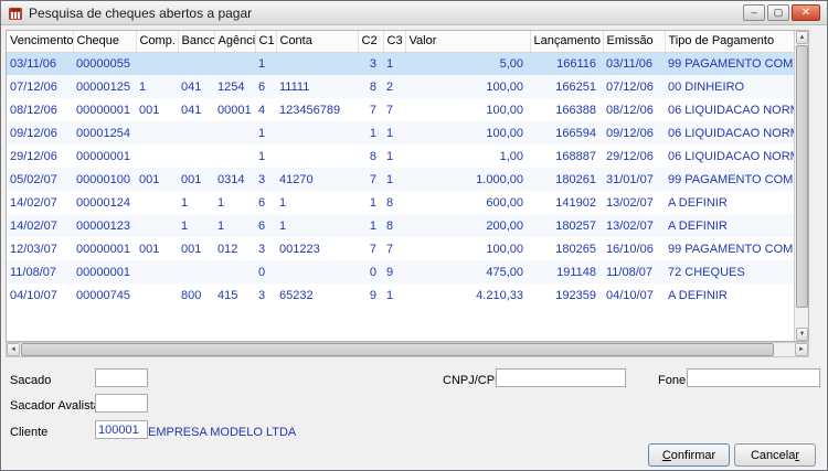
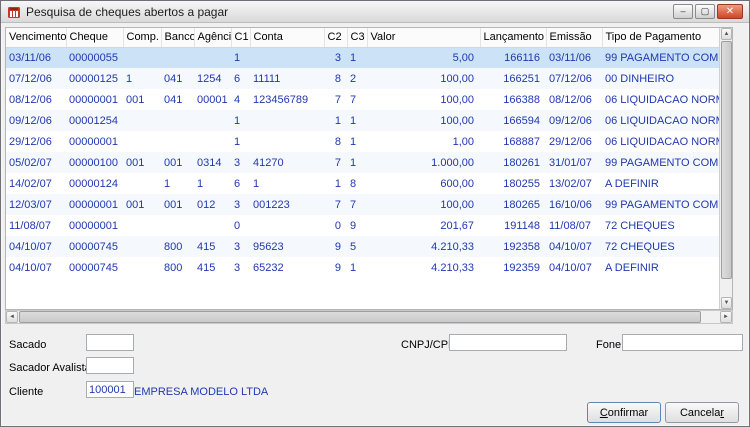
  Pesquisa de cheques abertos a pagar
  –
  ▢
  ✕
  Vencimento	Cheque	Comp.	Banco	Agênci	C1	Conta	C2	C3	Valor	Lançamento	Emissão	Tipo de Pagamento
  03/11/06	00000055				1		3	1	5,00	166116	03/11/06	99 PAGAMENTO COM
  07/12/06	00000125	1	041	1254	6	11111	8	2	100,00	166251	07/12/06	00 DINHEIRO
  08/12/06	00000001	001	041	00001	4	123456789	7	7	100,00	166388	08/12/06	06 LIQUIDACAO NOR
  09/12/06	00001254				1		1	1	100,00	166594	09/12/06	06 LIQUIDACAO NOR
  29/12/06	00000001				1		8	1	1,00	168887	29/12/06	06 LIQUIDACAO NOR
  05/02/07	00000100	001	001	0314	3	41270	7	1	1.000,00	180261	31/01/07	99 PAGAMENTO COM
- 14/02/07	00000124		1	1	6	1	1	8	600,00	141902	13/02/07	A DEFINIR
+ 14/02/07	00000124		1	1	6	1	1	8	600,00	180255	13/02/07	A DEFINIR
- 14/02/07	00000123		1	1	6	1	1	8	200,00	180257	13/02/07	A DEFINIR
  12/03/07	00000001	001	001	012	3	001223	7	7	100,00	180265	16/10/06	99 PAGAMENTO COM
- 11/08/07	00000001				0		0	9	475,00	191148	11/08/07	72 CHEQUES
+ 11/08/07	00000001				0		0	9	201,67	191148	11/08/07	72 CHEQUES
+ 04/10/07	00000745		800	415	3	95623	9	5	4.210,33	192358	04/10/07	72 CHEQUES
  04/10/07	00000745		800	415	3	65232	9	1	4.210,33	192359	04/10/07	A DEFINIR
  Sacado
  CNPJ/CP
  Fone
  Sacador Avalist
  Cliente
  100001
  EMPRESA MODELO LTDA
  Confirmar
  Cancelar
